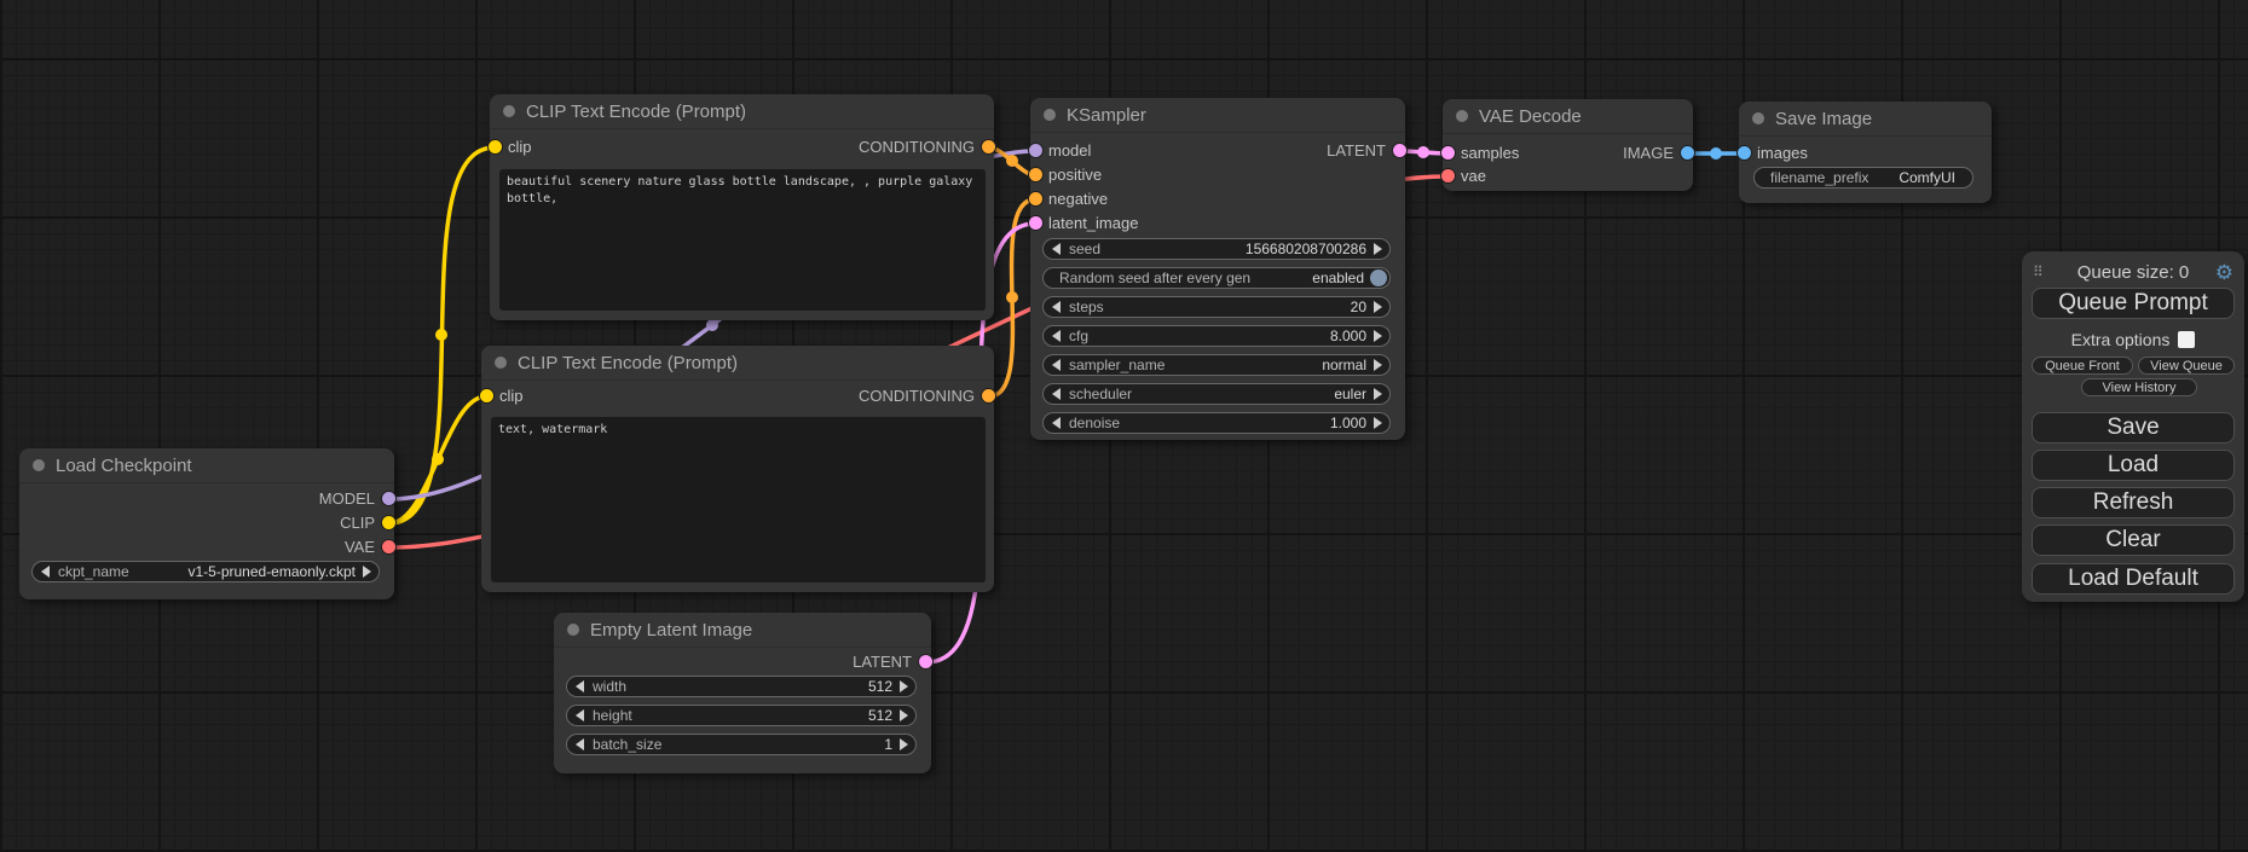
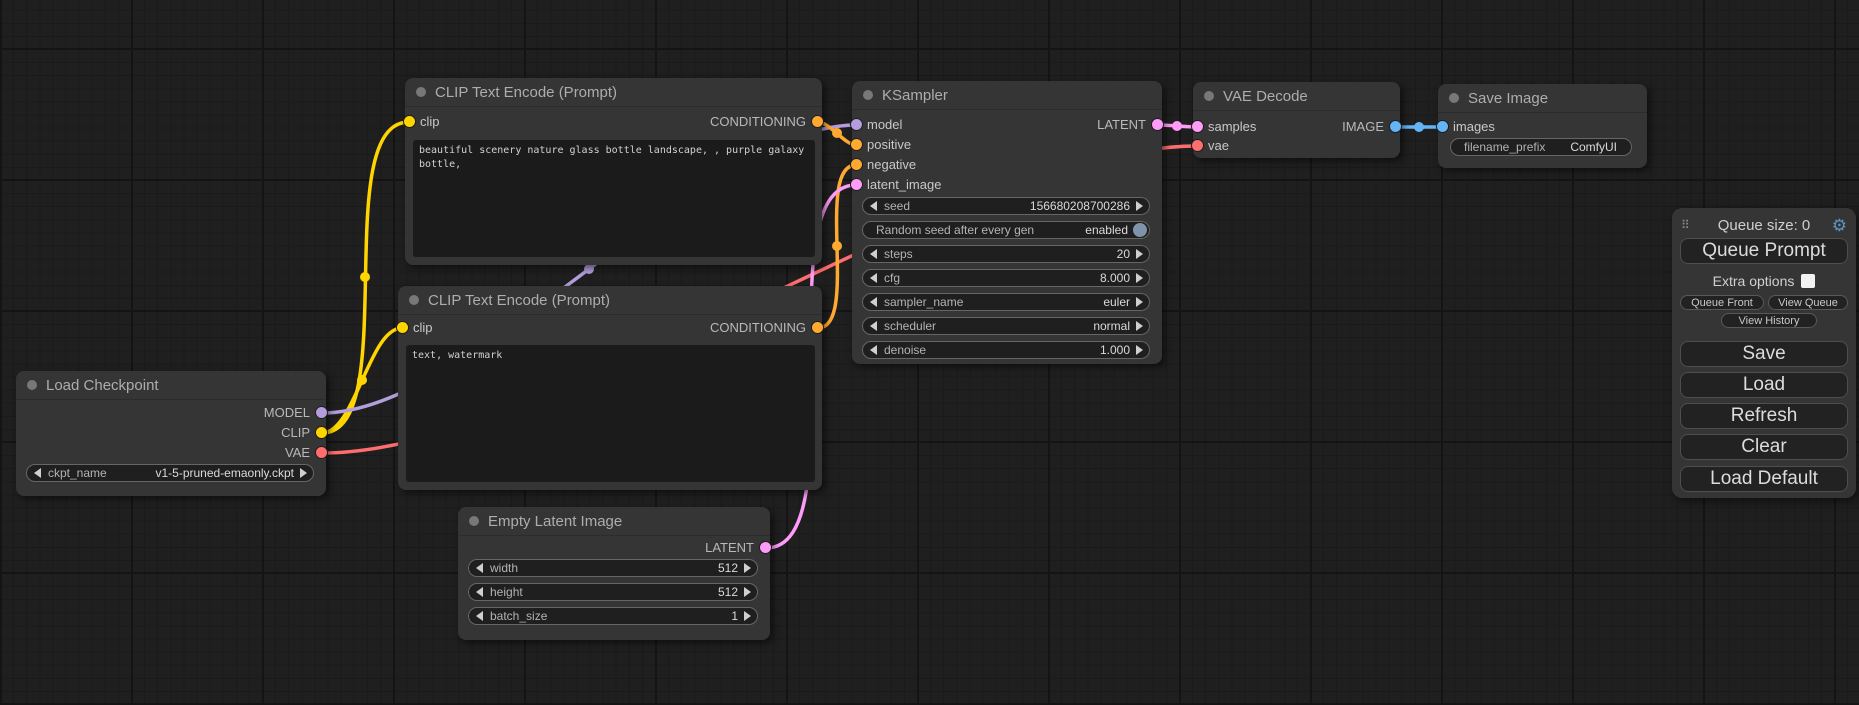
  Load Checkpoint
  MODEL
  CLIP
  VAE
  ckpt_name
  v1-5-pruned-emaonly.ckpt
  CLIP Text Encode (Prompt)
  clip
  CONDITIONING
  beautiful scenery nature glass bottle landscape, , purple galaxy bottle,
  CLIP Text Encode (Prompt)
  clip
  CONDITIONING
  text, watermark
  KSampler
  model
  LATENT
  positive
  negative
  latent_image
  seed
  156680208700286
  Random seed after every gen
  enabled
  steps
  20
  cfg
  8.000
  sampler_name
- normal
+ euler
  scheduler
- euler
+ normal
  denoise
  1.000
  Empty Latent Image
  LATENT
  width
  512
  height
  512
  batch_size
  1
  VAE Decode
  samples
  IMAGE
  vae
  Save Image
  images
  filename_prefix
  ComfyUI
  ⠿
  Queue size: 0
  ⚙
  Queue Prompt
  Extra options
  Queue Front
  View Queue
  View History
  Save
  Load
  Refresh
  Clear
  Load Default
